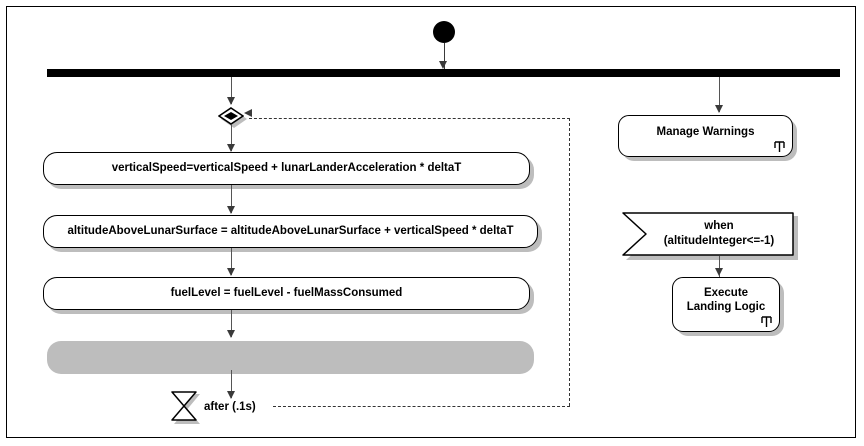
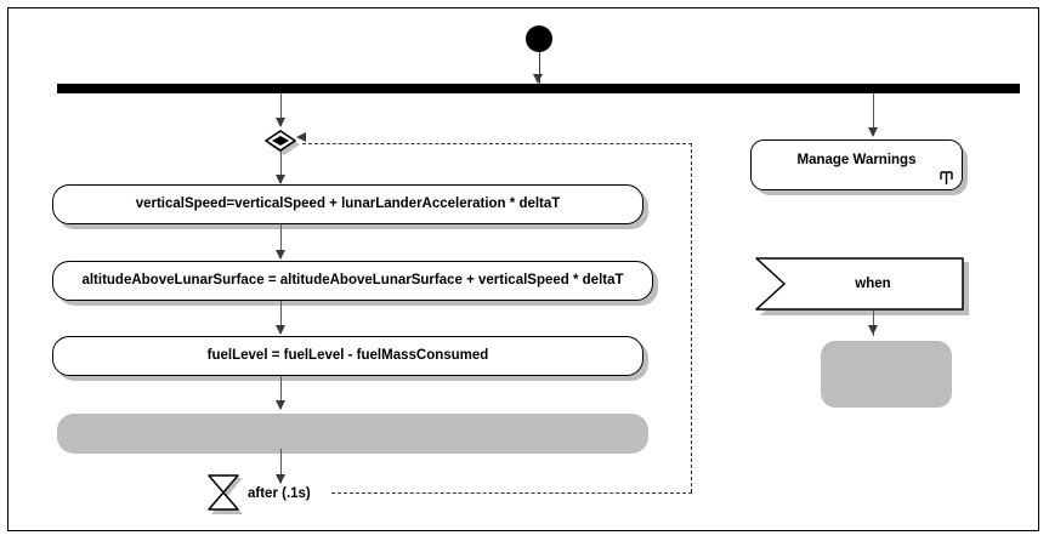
  verticalSpeed=verticalSpeed + lunarLanderAcceleration * deltaT
  altitudeAboveLunarSurface = altitudeAboveLunarSurface + verticalSpeed * deltaT
  fuelLevel = fuelLevel - fuelMassConsumed
  after (.1s)
  Manage Warnings
  when
- (altitudeInteger<=-1)
- Execute
- Landing Logic
